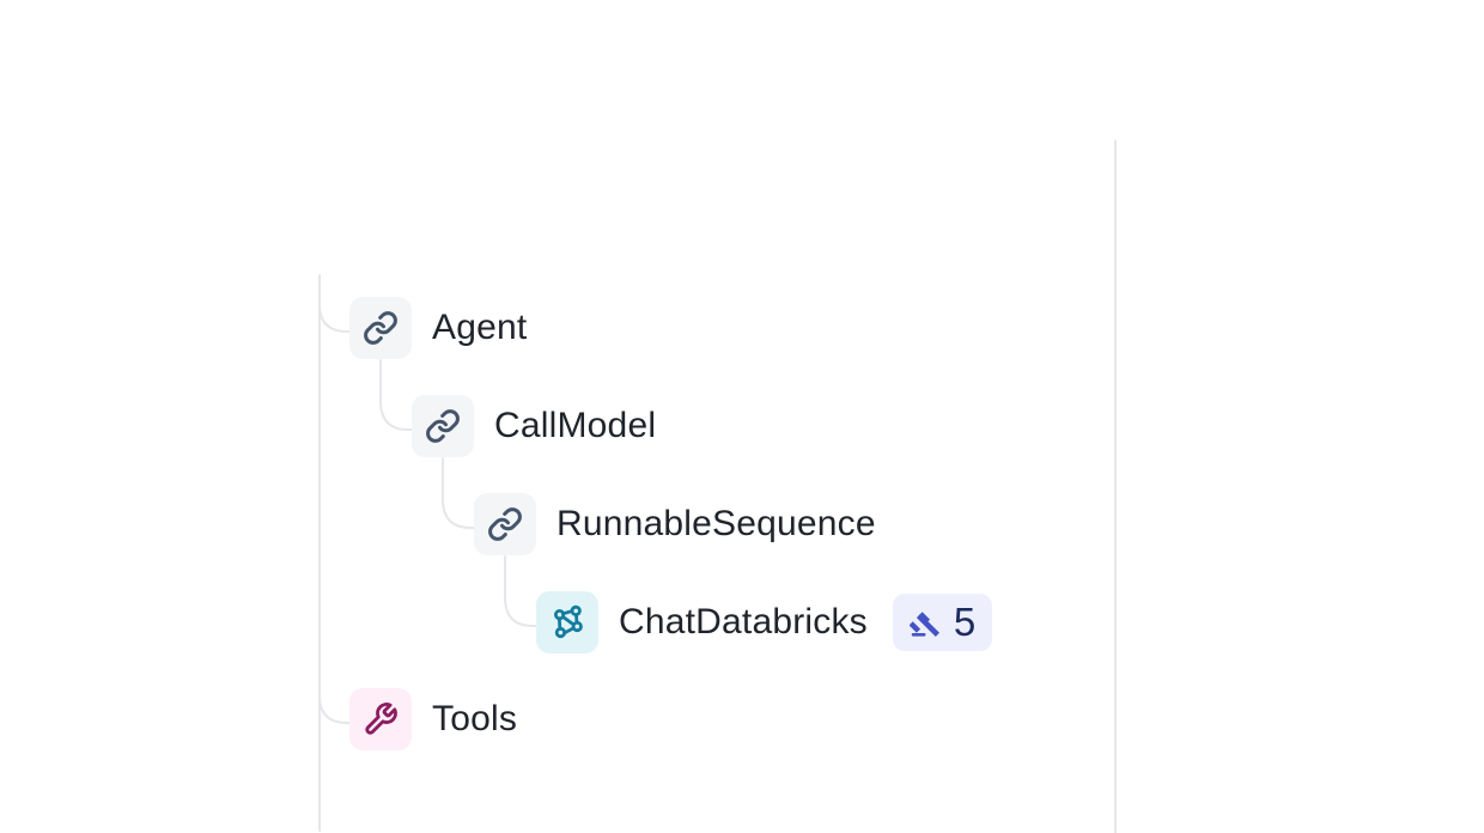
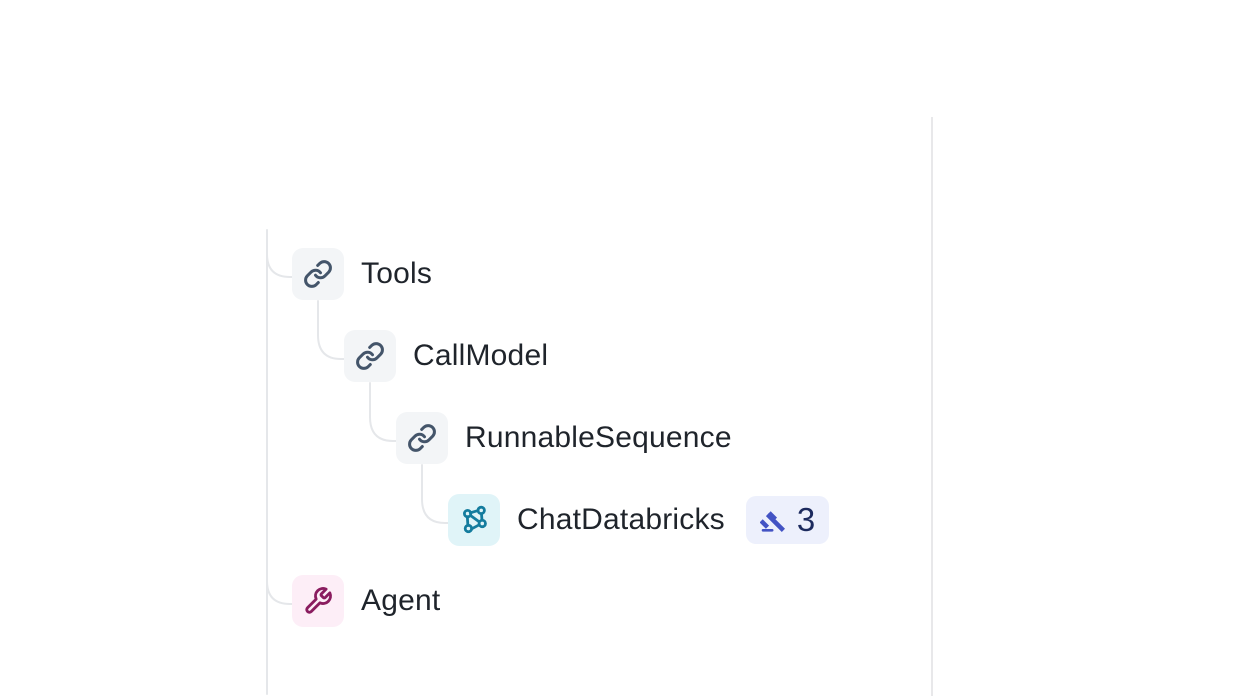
- Agent
+ Tools
  CallModel
  RunnableSequence
  ChatDatabricks
- 5
+ 3
- Tools
+ Agent
